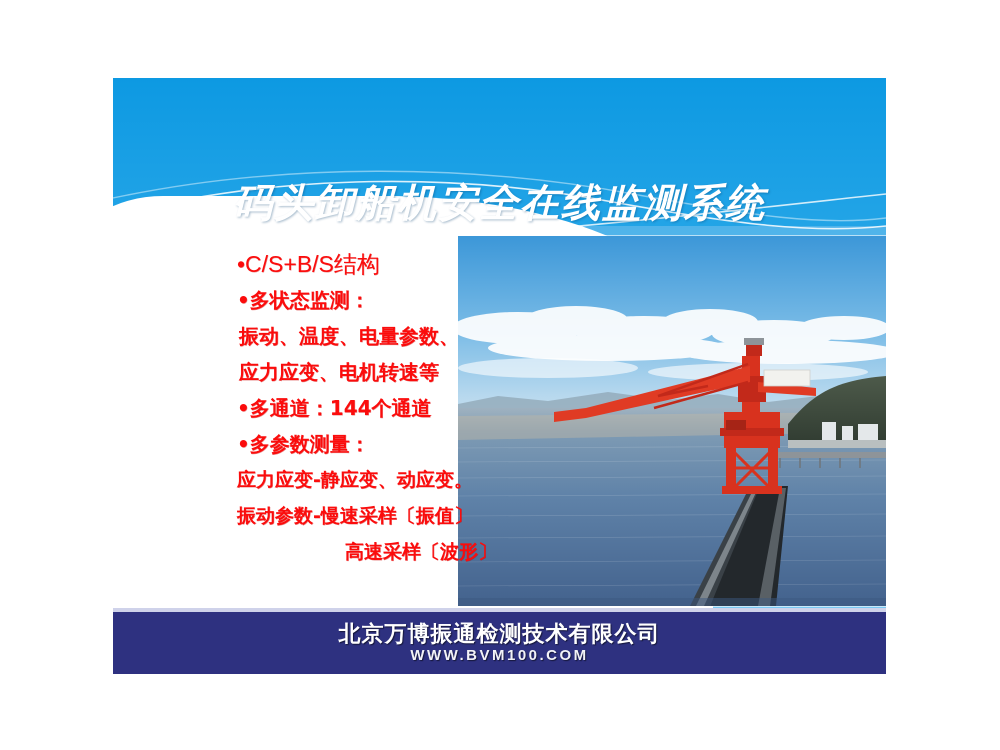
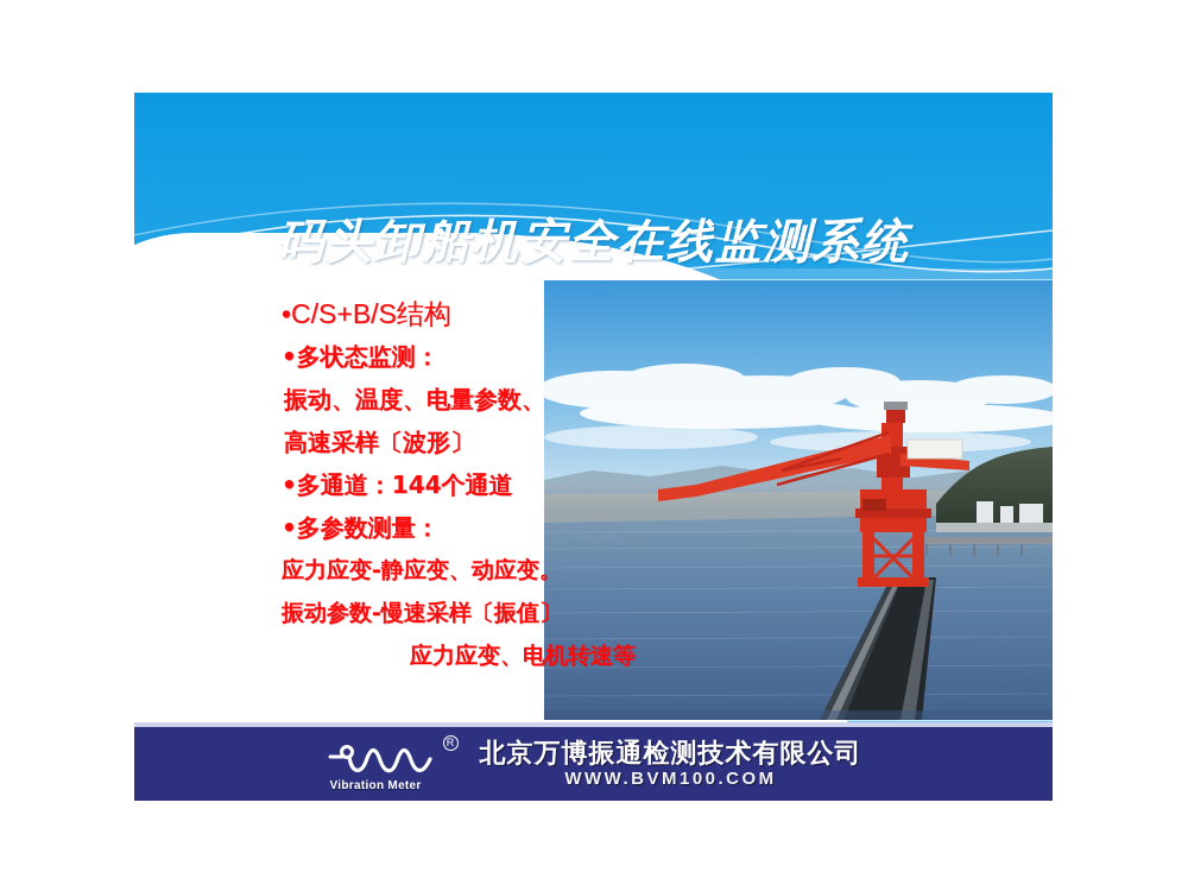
  码头卸船机安全在线监测系统
  •C/S+B/S结构
  •多状态监测：
  振动、温度、电量参数、
- 应力应变、电机转速等
+ 高速采样〔波形〕
  •多通道：144个通道
  •多参数测量：
  应力应变-静应变、动应变。
  振动参数-慢速采样〔振值〕
- 高速采样〔波形〕
+ 应力应变、电机转速等
+ R
+ Vibration Meter
  北京万博振通检测技术有限公司
  WWW.BVM100.COM
